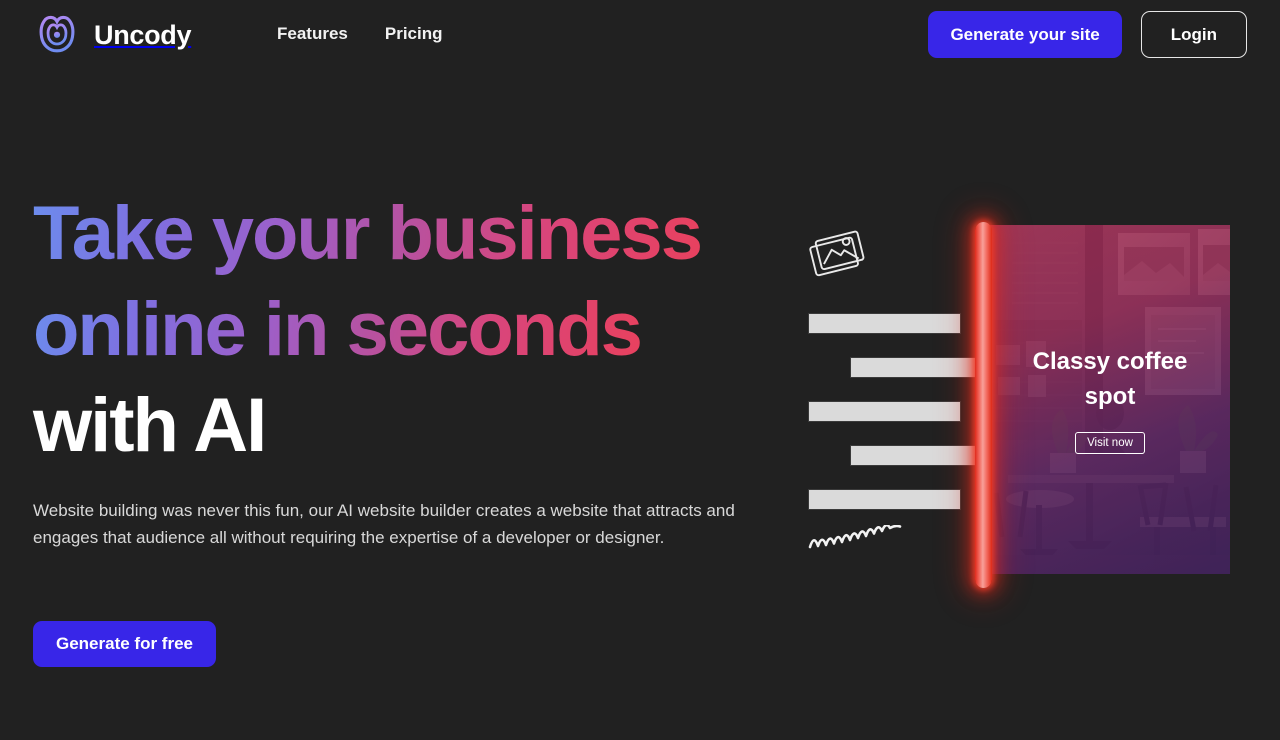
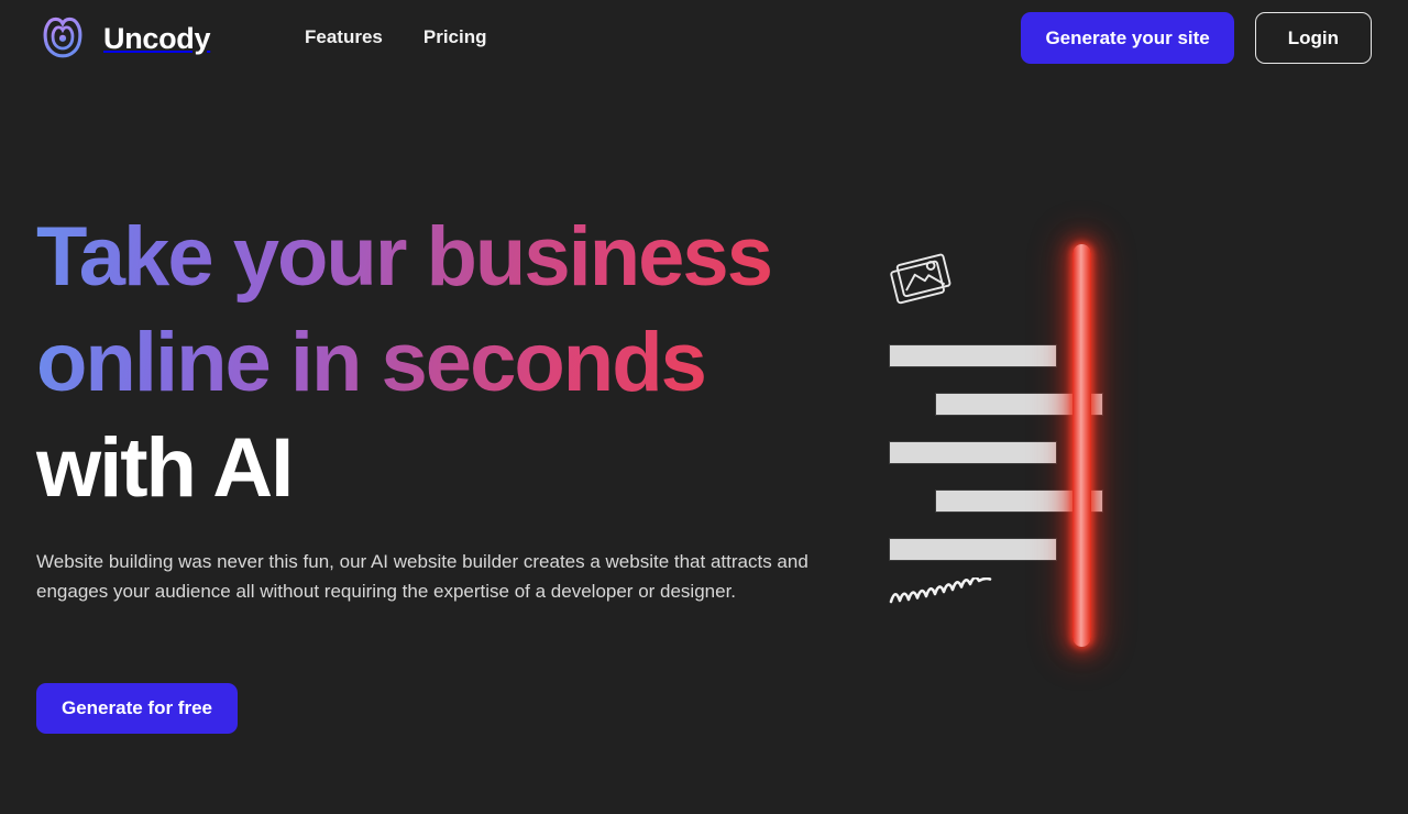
  Uncody
  Features
  Pricing
  Generate your site
  Login
  Take your business
  online in seconds
  with AI
- Website building was never this fun, our AI website builder creates a website that attracts and engages that audience all without requiring the expertise of a developer or designer.
+ Website building was never this fun, our AI website builder creates a website that attracts and engages your audience all without requiring the expertise of a developer or designer.
  Generate for free
- Classy coffee spot
- Visit now
